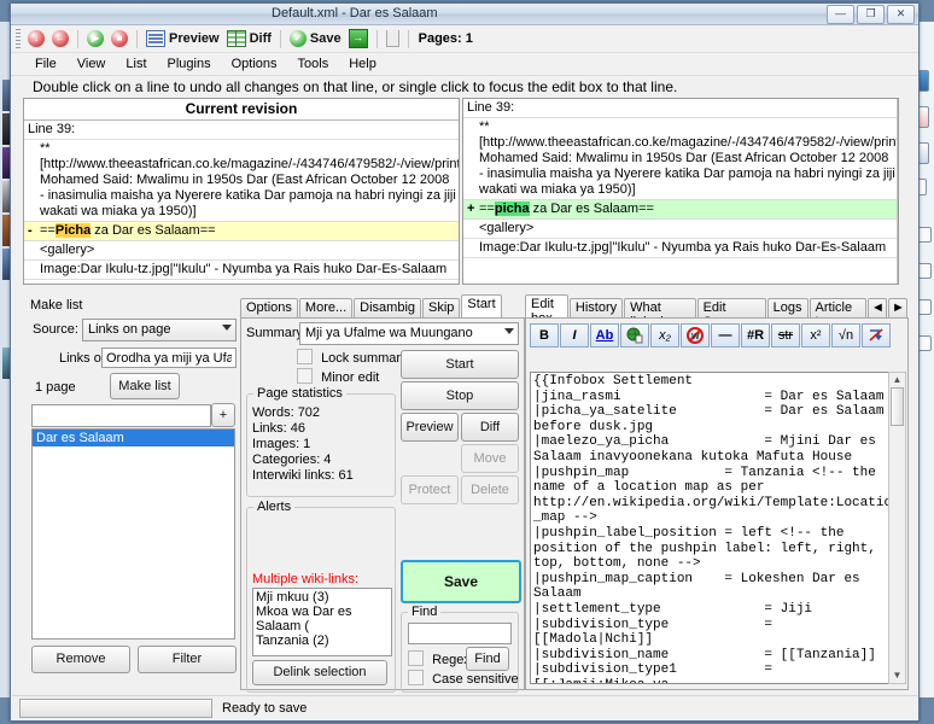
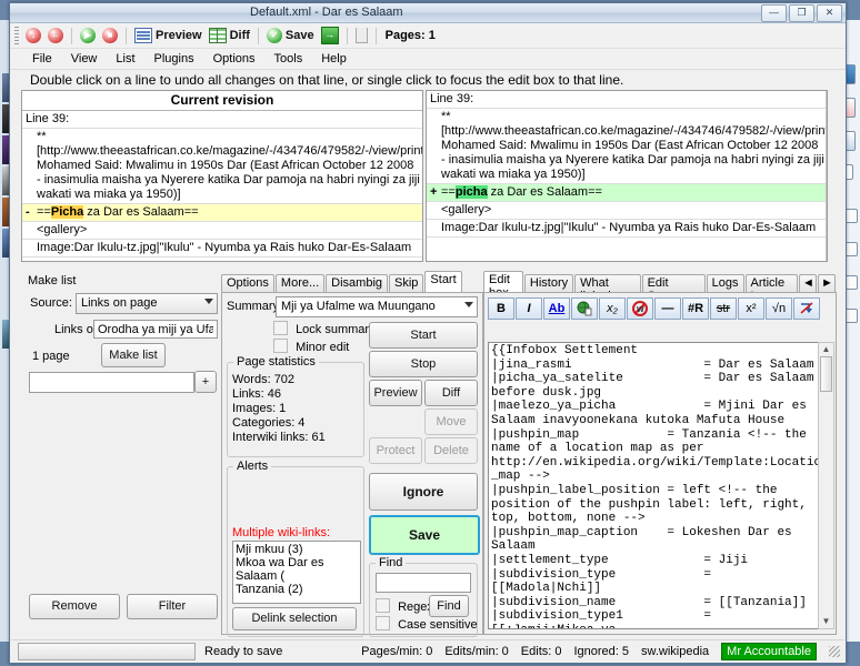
  Default.xml - Dar es Salaam
  —
  ❐
  ✕
  ↓
  ←
  ▶
  ■
  Preview
  Diff
  ✓
  Save
  →
  Pages: 1
  File
  View
  List
  Plugins
  Options
  Tools
  Help
  Double click on a line to undo all changes on that line, or single click to focus the edit box to that line.
  Current revision
  Line 39:
  **[http://www.theeastafrican.co.ke/magazine/-/434746/479582/-/view/prin Mohamed Said: Mwalimu in 1950s Dar (East African October 12 2008 - inasimulia maisha ya Nyerere katika Dar pamoja na habri nyingi za jiji wakati wa miaka ya 1950)]
  -
  ==Picha za Dar es Salaam==
  <gallery>
  Image:Dar Ikulu-tz.jpg|"Ikulu" - Nyumba ya Rais huko Dar-Es-Salaam
  Line 39:
  **[http://www.theeastafrican.co.ke/magazine/-/434746/479582/-/view/prin Mohamed Said: Mwalimu in 1950s Dar (East African October 12 2008 - inasimulia maisha ya Nyerere katika Dar pamoja na habri nyingi za jiji wakati wa miaka ya 1950)]
  +
  ==picha za Dar es Salaam==
  <gallery>
  Image:Dar Ikulu-tz.jpg|"Ikulu" - Nyumba ya Rais huko Dar-Es-Salaam
  Make list
  Source:
  Links on page
  Links o
  Orodha ya miji ya Ufa
  1 page
  Make list
  +
- Dar es Salaam
  Remove
  Filter
  Options
  More...
  Disambig
  Skip
  Start
  Summar
  Mji ya Ufalme wa Muungano
  Lock summar
  Minor edit
  Page statistics
  Words: 702
  Links: 46
  Images: 1
  Categories: 4
  Interwiki links: 61
  Alerts
  Multiple wiki-links:
  Mji mkuu (3)
  Mkoa wa Dar es Salaam (
  Tanzania (2)
  Delink selection
  Start
  Stop
  Preview
  Diff
  Move
  Protect
  Delete
+ Ignore
  Save
  Find
  Rege
  Find
  Case sensitive
  History
  Logs
  ◄
  ►
  B
  I
  Ab
  x₂
  —
  #R
  str
  x²
  √n
  {{Infobox Settlement
  |jina_rasmi = Dar es Salaam
  |picha_ya_satelite = Dar es Salaam
  before dusk.jpg
  |maelezo_ya_picha = Mjini Dar es
  Salaam inavyoonekana kutoka Mafuta House
  |pushpin_map = Tanzania <!-- the
  name of a location map as per
  http://en.wikipedia.org/wiki/Template:Locati
  _map -->
  |pushpin_label_position = left <!-- the
  position of the pushpin label: left, right,
  top, bottom, none -->
  |pushpin_map_caption = Lokeshen Dar es
  Salaam
  |settlement_type = Jiji
  |subdivision_type = [[Madola|Nchi]]
  |subdivision_name = [[Tanzania]]
  ▲
  ▼
  Ready to save
+ Pages/min: 0
+ Edits/min: 0
+ Edits: 0
+ Ignored: 5
+ sw.wikipedia
+ Mr Accountable
